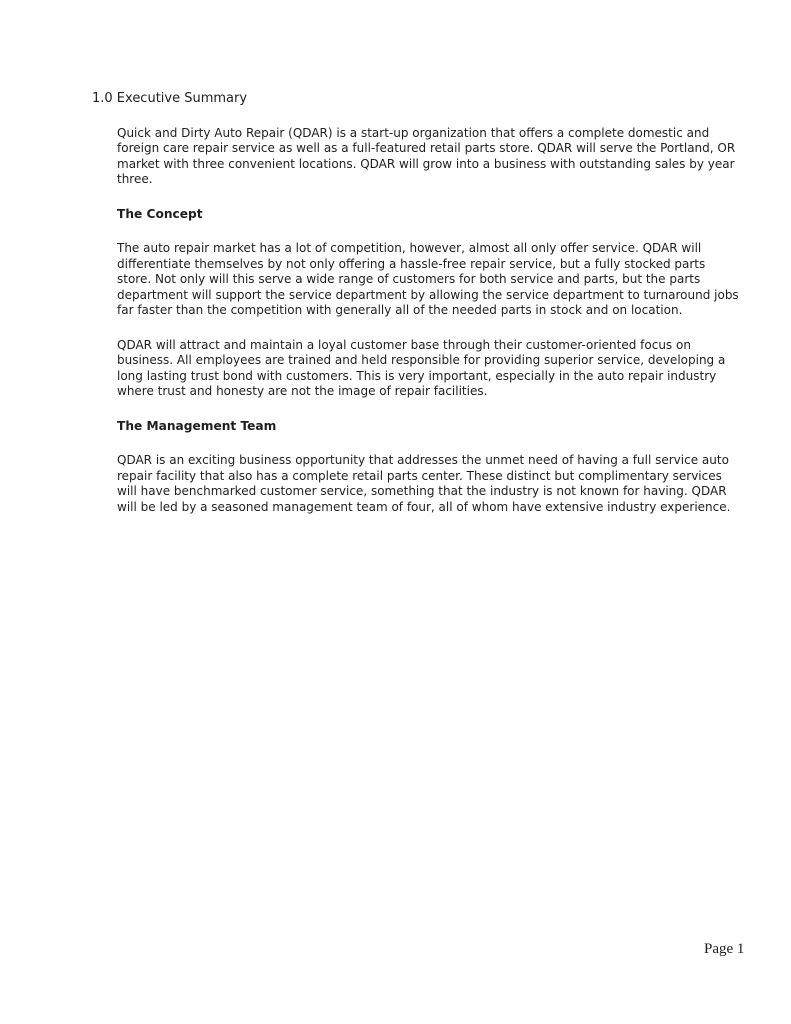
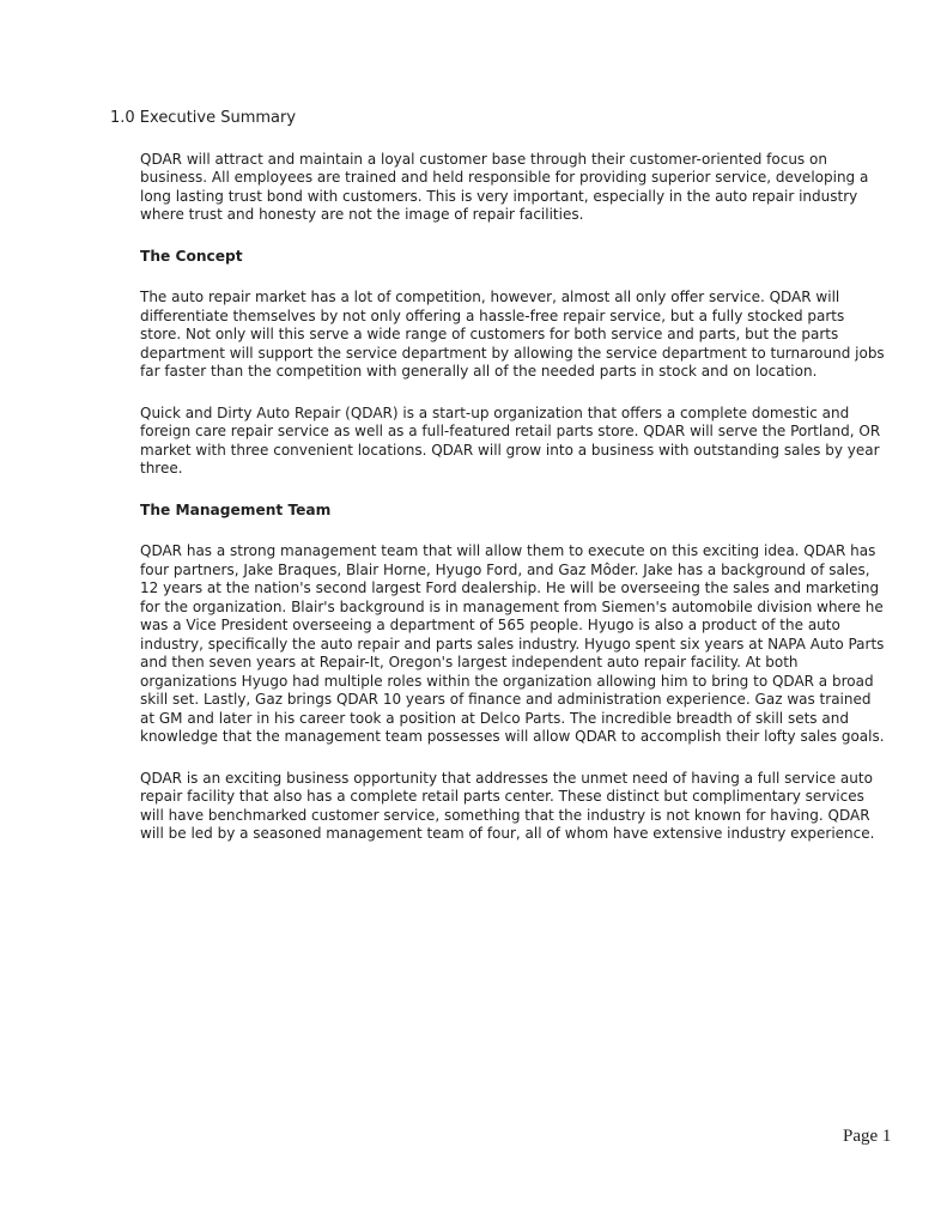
  1.0 Executive Summary
- Quick and Dirty Auto Repair (QDAR) is a start-up organization that offers a complete domestic and foreign care repair service as well as a full-featured retail parts store. QDAR will serve the Portland, OR market with three convenient locations. QDAR will grow into a business with outstanding sales by year three.
+ QDAR will attract and maintain a loyal customer base through their customer-oriented focus on business. All employees are trained and held responsible for providing superior service, developing a long lasting trust bond with customers. This is very important, especially in the auto repair industry where trust and honesty are not the image of repair facilities.
  The Concept
  The auto repair market has a lot of competition, however, almost all only offer service. QDAR will differentiate themselves by not only offering a hassle-free repair service, but a fully stocked parts store. Not only will this serve a wide range of customers for both service and parts, but the parts department will support the service department by allowing the service department to turnaround jobs far faster than the competition with generally all of the needed parts in stock and on location.
- QDAR will attract and maintain a loyal customer base through their customer-oriented focus on business. All employees are trained and held responsible for providing superior service, developing a long lasting trust bond with customers. This is very important, especially in the auto repair industry where trust and honesty are not the image of repair facilities.
+ Quick and Dirty Auto Repair (QDAR) is a start-up organization that offers a complete domestic and foreign care repair service as well as a full-featured retail parts store. QDAR will serve the Portland, OR market with three convenient locations. QDAR will grow into a business with outstanding sales by year three.
  The Management Team
+ QDAR has a strong management team that will allow them to execute on this exciting idea. QDAR has four partners, Jake Braques, Blair Horne, Hyugo Ford, and Gaz Môder. Jake has a background of sales, 12 years at the nation's second largest Ford dealership. He will be overseeing the sales and marketing for the organization. Blair's background is in management from Siemen's automobile division where he was a Vice President overseeing a department of 565 people. Hyugo is also a product of the auto industry, specifically the auto repair and parts sales industry. Hyugo spent six years at NAPA Auto Parts and then seven years at Repair-It, Oregon's largest independent auto repair facility. At both organizations Hyugo had multiple roles within the organization allowing him to bring to QDAR a broad skill set. Lastly, Gaz brings QDAR 10 years of finance and administration experience. Gaz was trained at GM and later in his career took a position at Delco Parts. The incredible breadth of skill sets and knowledge that the management team possesses will allow QDAR to accomplish their lofty sales goals.
  QDAR is an exciting business opportunity that addresses the unmet need of having a full service auto repair facility that also has a complete retail parts center. These distinct but complimentary services will have benchmarked customer service, something that the industry is not known for having. QDAR will be led by a seasoned management team of four, all of whom have extensive industry experience.
  Page 1
